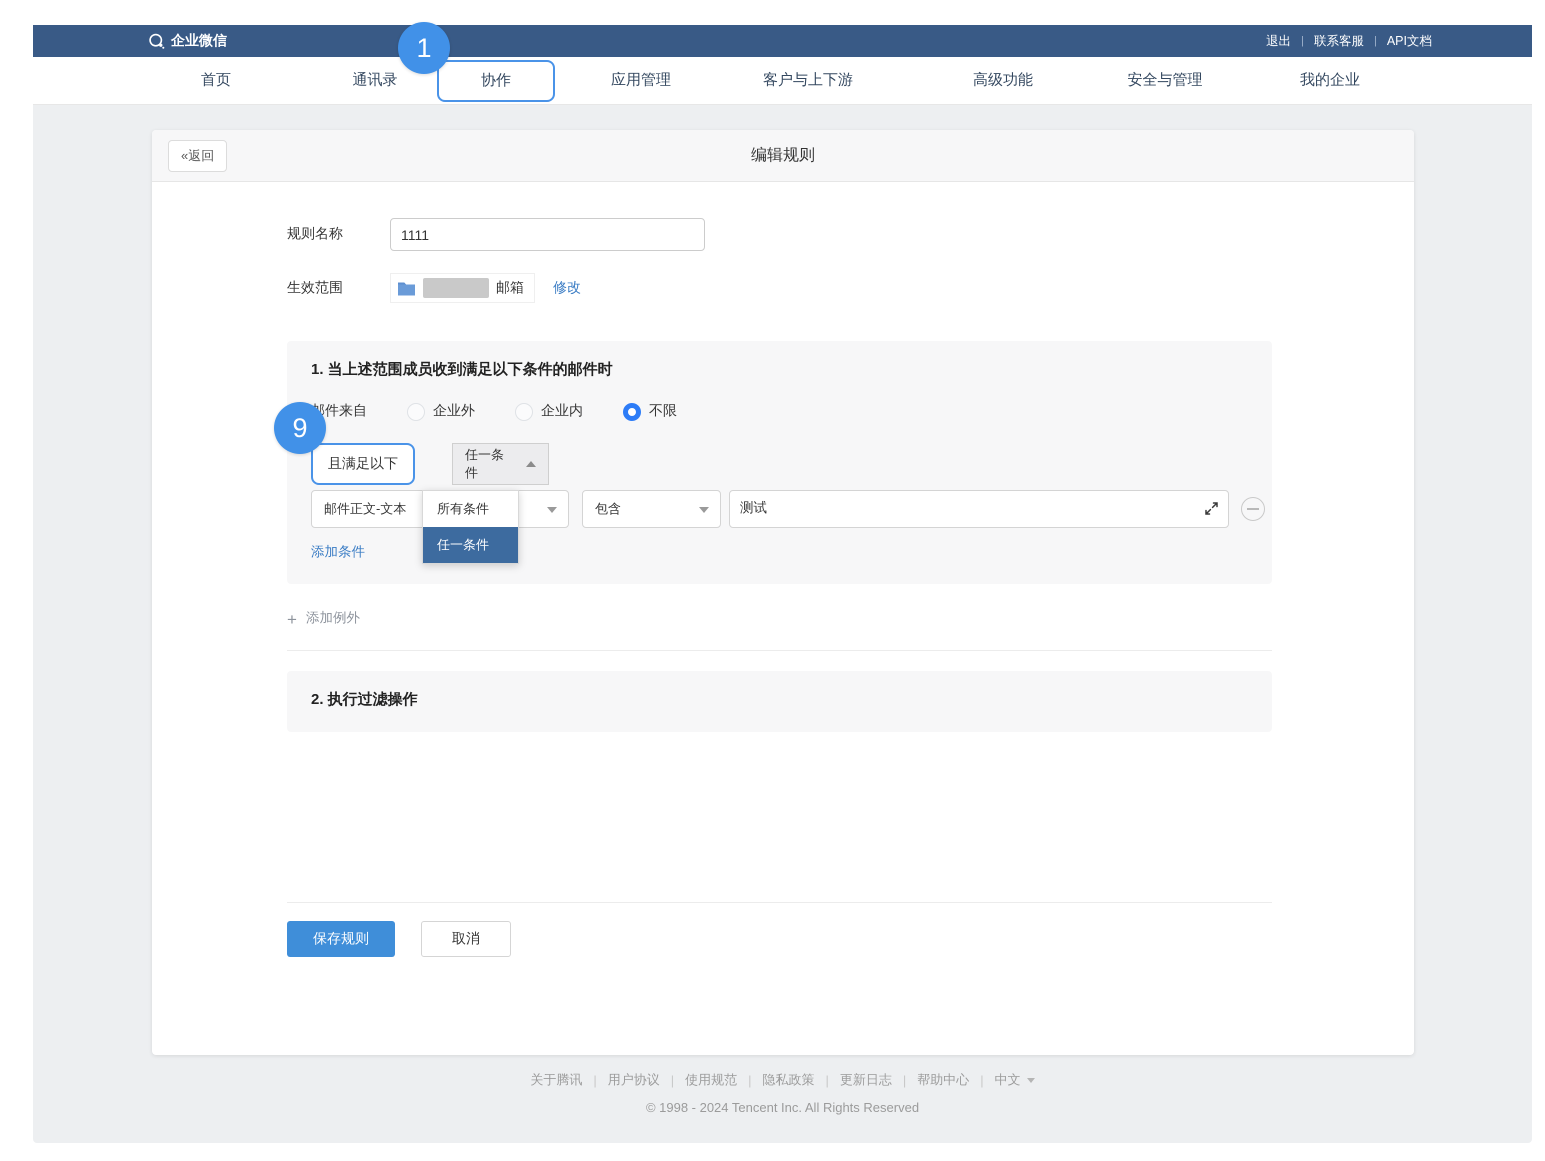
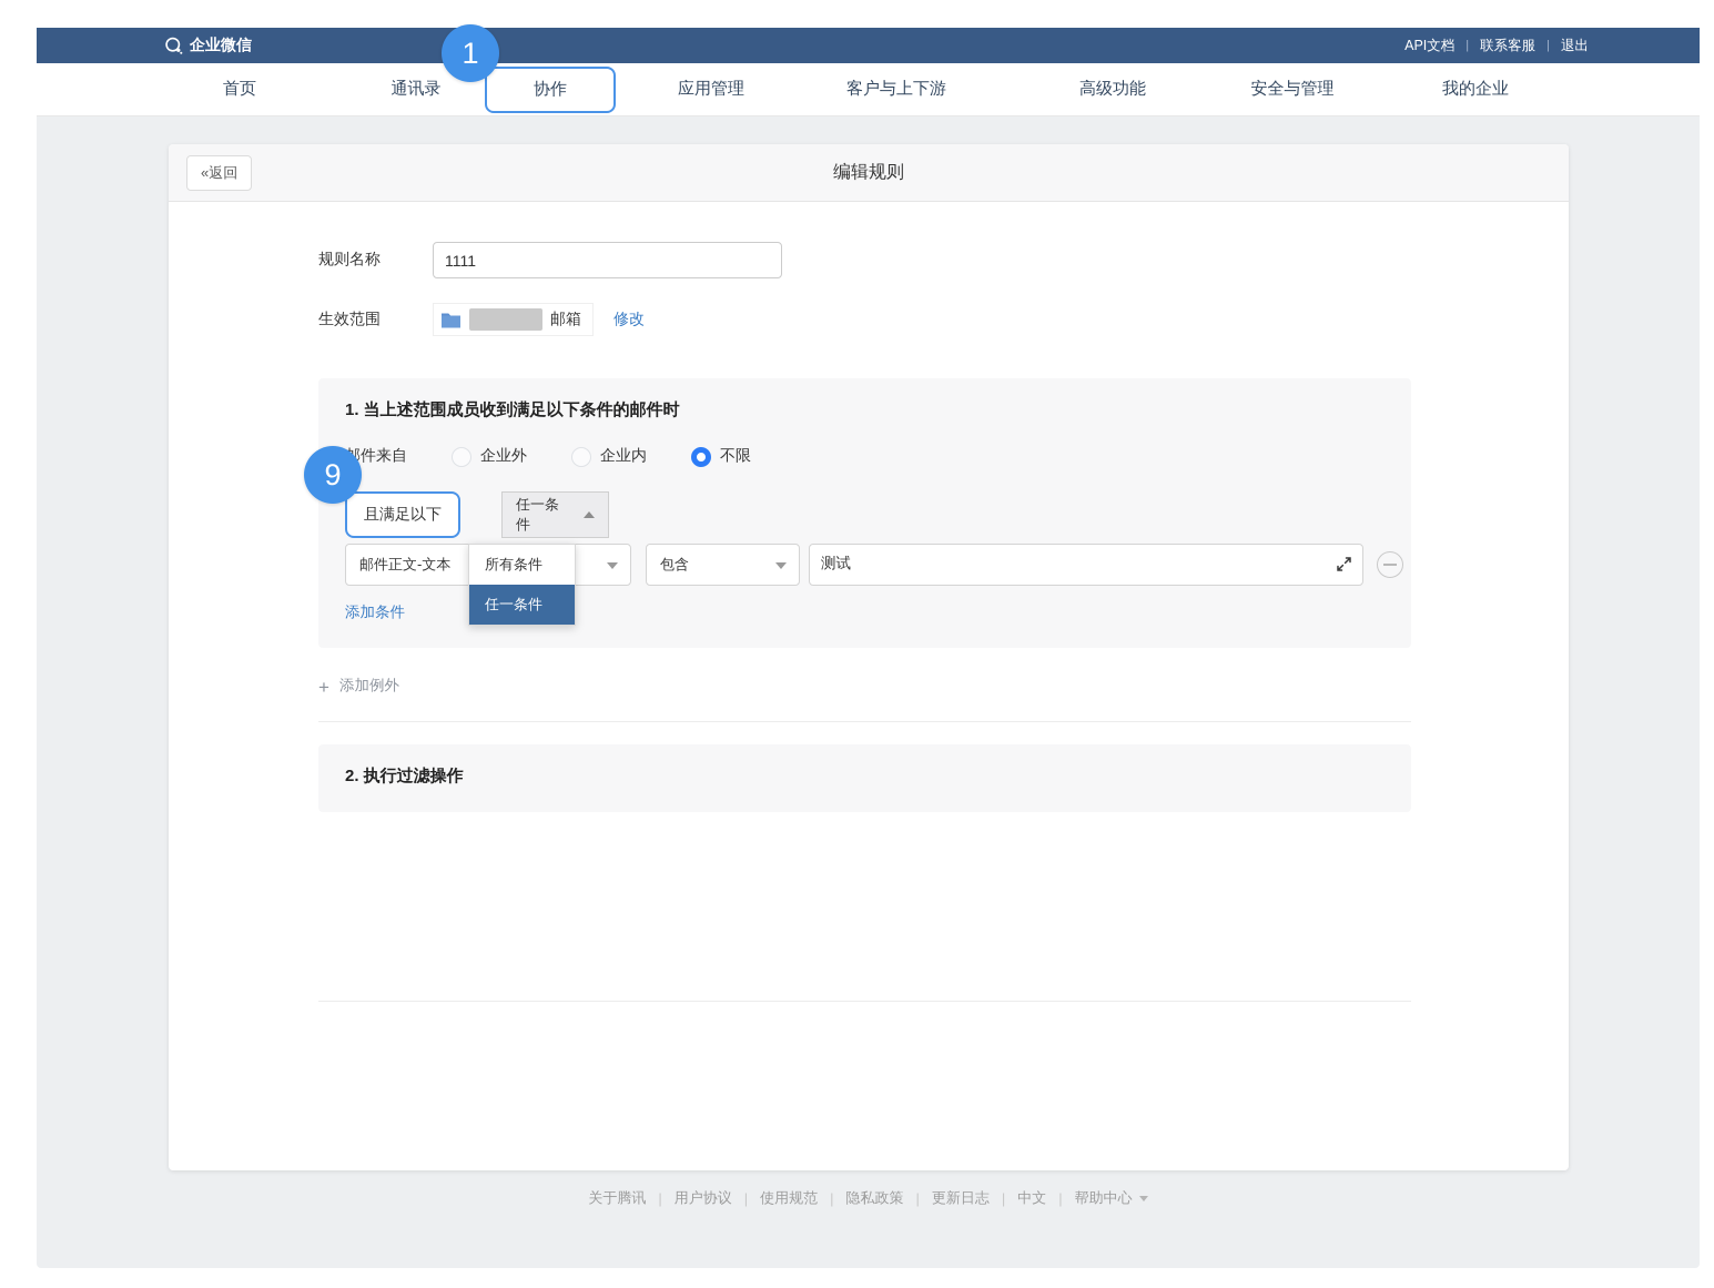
  企业微信
- 退出
+ API文档
  |
  联系客服
  |
- API文档
+ 退出
  1
  9
  首页
  通讯录
  协作
  应用管理
  客户与上下游
  高级功能
  安全与管理
  我的企业
  «返回
  编辑规则
  规则名称
  1111
  生效范围
  邮箱
  修改
  1. 当上述范围成员收到满足以下条件的邮件时
  件来自
  企业外
  企业内
  不限
  且满足以下
  任一条件
  所有条件
  任一条件
  邮件正文-文本
  包含
  测试
  添加条件
  +
  添加例外
  2. 执行过滤操作
- 保存规则
- 取消
  关于腾讯
  |
  用户协议
  |
  使用规范
  |
  隐私政策
  |
  更新日志
  |
- 帮助中心
+ 中文
  |
- 中文
+ 帮助中心
- © 1998 - 2024 Tencent Inc. All Rights Reserved
